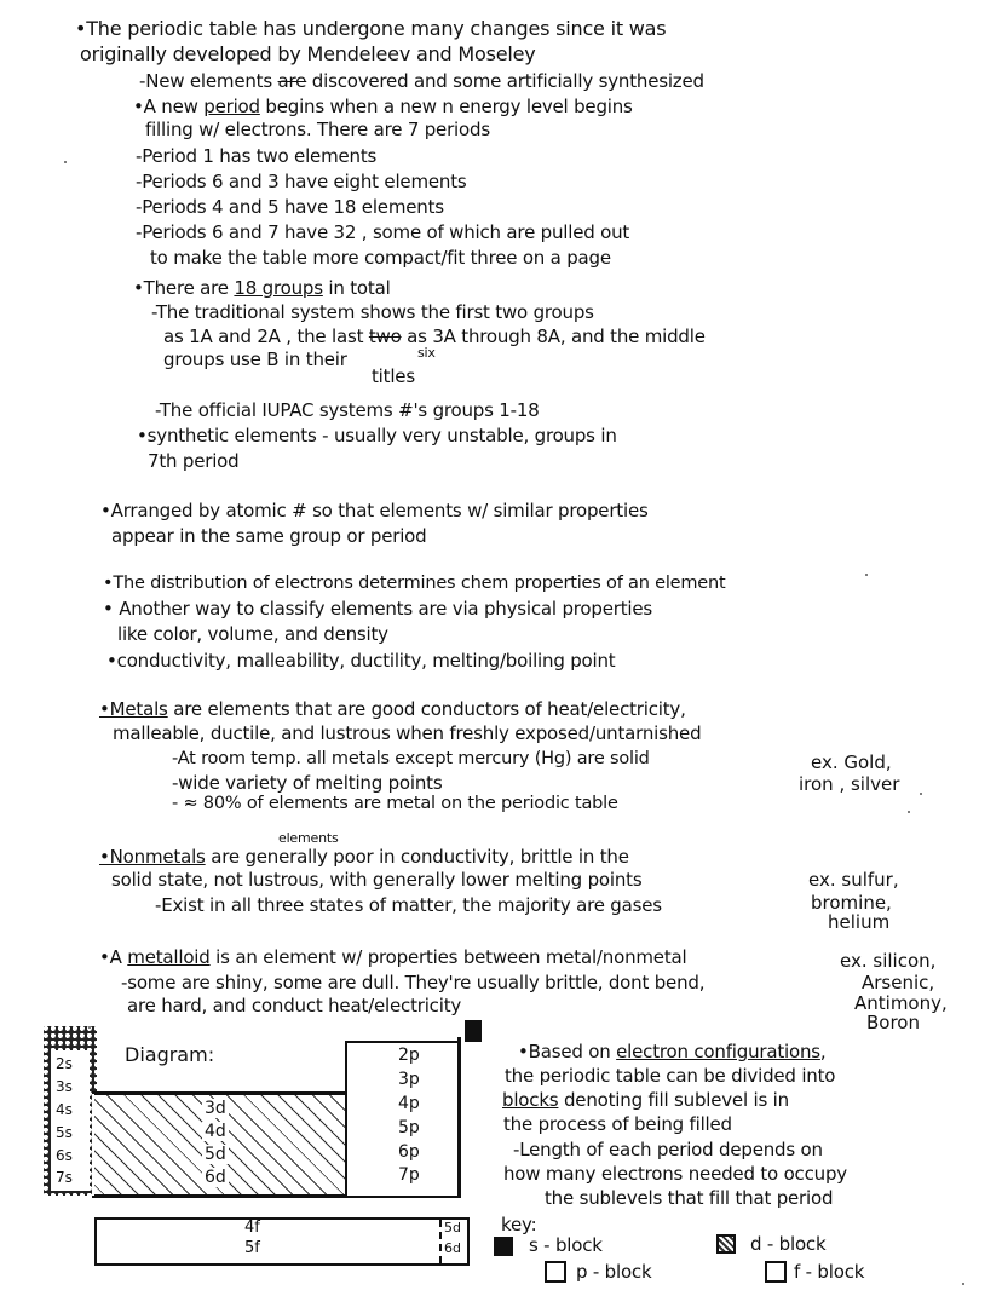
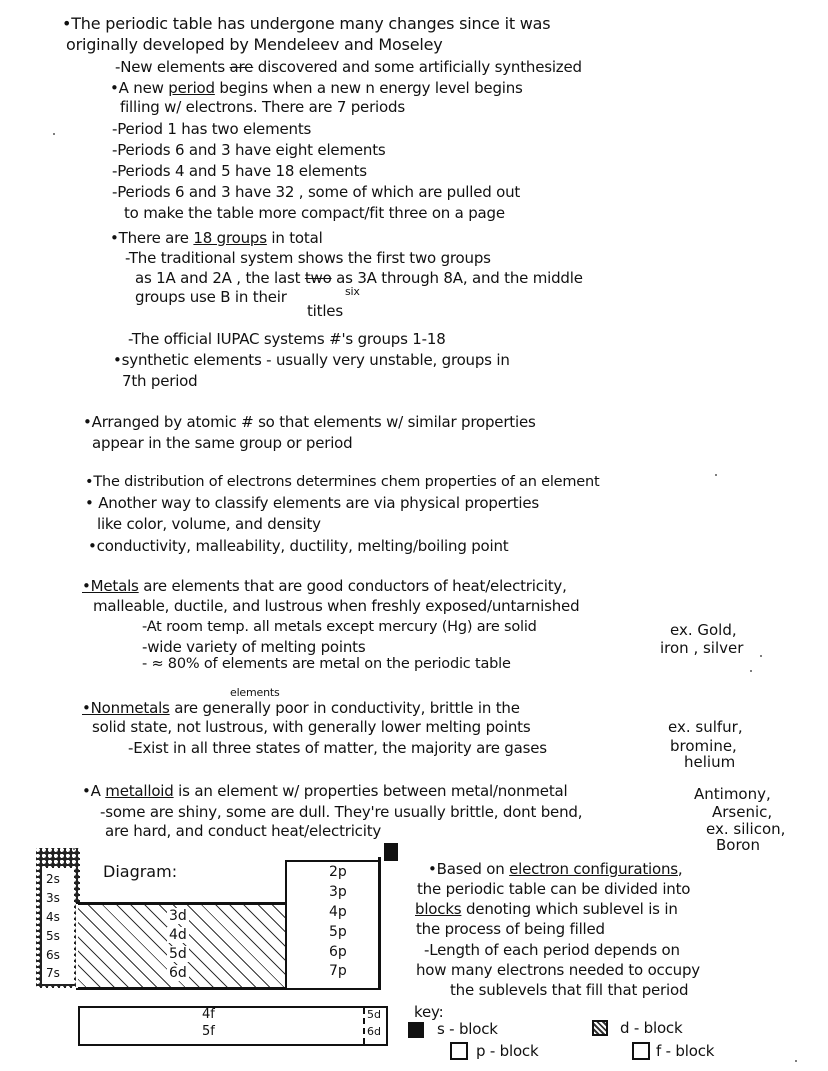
  •The periodic table has undergone many changes since it was
  originally developed by Mendeleev and Moseley
  -New elements are discovered and some artificially synthesized
  •A new period begins when a new n energy level begins
  filling w/ electrons. There are 7 periods
  -Period 1 has two elements
  -Periods 6 and 3 have eight elements
  -Periods 4 and 5 have 18 elements
- -Periods 6 and 7 have 32 , some of which are pulled out
+ -Periods 6 and 3 have 32 , some of which are pulled out
  to make the table more compact/fit three on a page
  •There are 18 groups in total
  -The traditional system shows the first two groups
  as 1A and 2A , the last two as 3A through 8A, and the middle
  six
  groups use B in their
  titles
  -The official IUPAC systems #'s groups 1-18
  •synthetic elements - usually very unstable, groups in
  7th period
  •Arranged by atomic # so that elements w/ similar properties
  appear in the same group or period
  •The distribution of electrons determines chem properties of an element
  • Another way to classify elements are via physical properties
  like color, volume, and density
  •conductivity, malleability, ductility, melting/boiling point
  •Metals are elements that are good conductors of heat/electricity,
  malleable, ductile, and lustrous when freshly exposed/untarnished
  -At room temp. all metals except mercury (Hg) are solid
  -wide variety of melting points
  - ≈ 80% of elements are metal on the periodic table
  ex. Gold,
  iron , silver
  elements
  •Nonmetals are generally poor in conductivity, brittle in the
  solid state, not lustrous, with generally lower melting points
  -Exist in all three states of matter, the majority are gases
  ex. sulfur,
  bromine,
  helium
  •A metalloid is an element w/ properties between metal/nonmetal
  -some are shiny, some are dull. They're usually brittle, dont bend,
  are hard, and conduct heat/electricity
- ex. silicon,
+ Antimony,
  Arsenic,
- Antimony,
+ ex. silicon,
  Boron
  Diagram:
  2s
  3s
  4s
  5s
  6s
  7s
  3d
  4d
  5d
  6d
  2p
  3p
  4p
  5p
  6p
  7p
  4f
  5f
  5d
  6d
  •Based on electron configurations,
  the periodic table can be divided into
- blocks denoting fill sublevel is in
+ blocks denoting which sublevel is in
  the process of being filled
  -Length of each period depends on
  how many electrons needed to occupy
  the sublevels that fill that period
  key:
  s - block
  d - block
  p - block
  f - block
